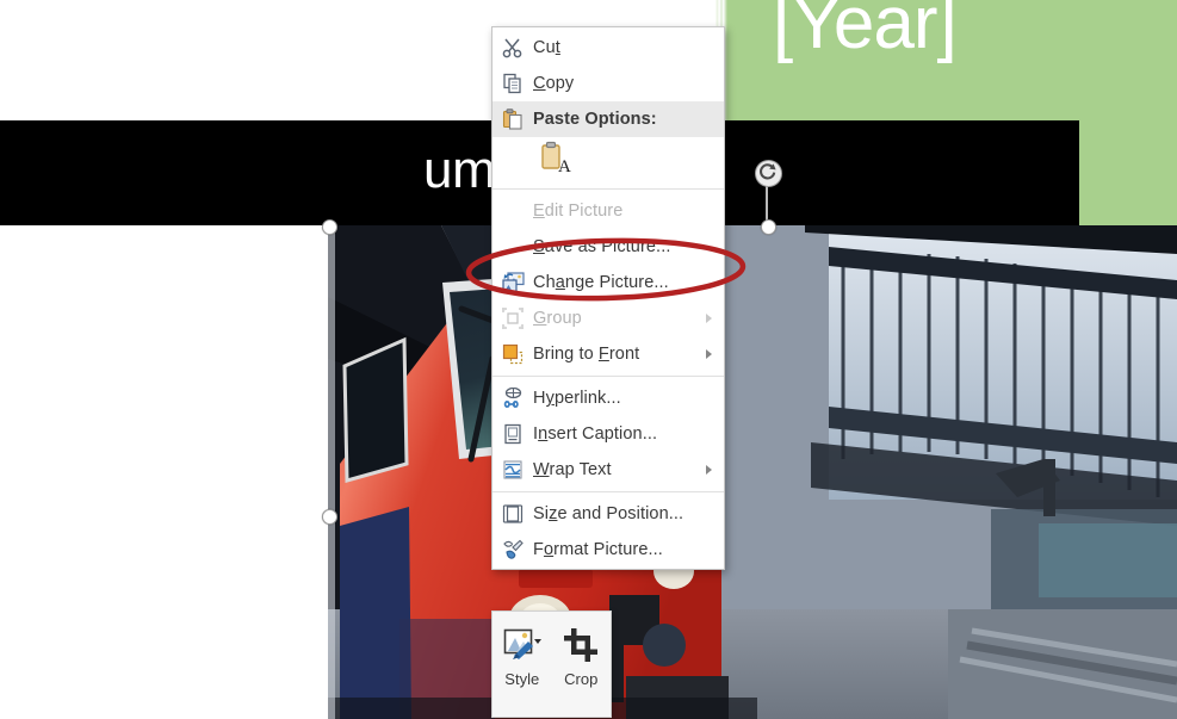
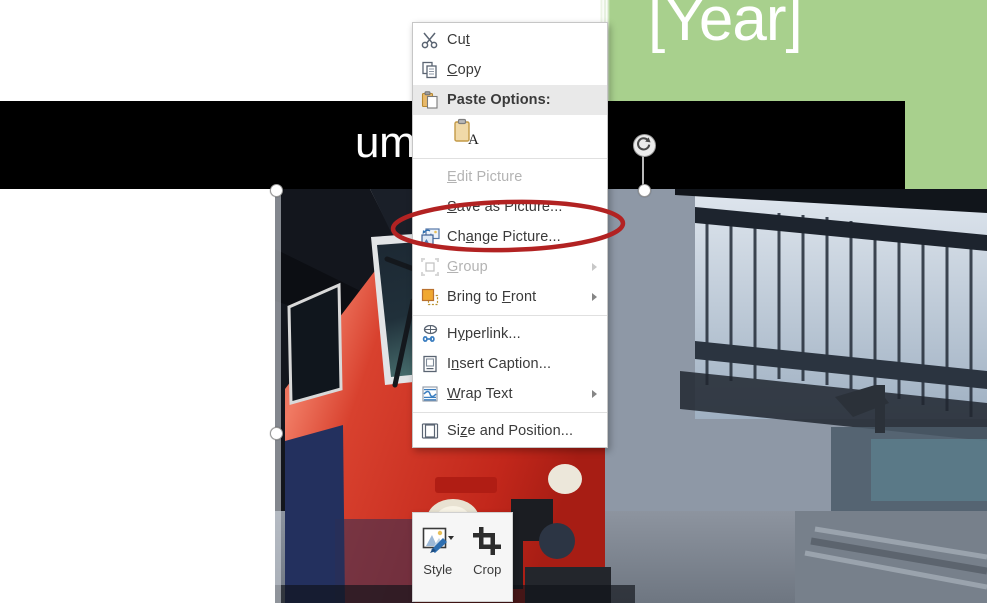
  [Year]
  Cut
  Copy
  Paste Options:
  A
  Edit Picture
  ve as Picture...
  Change Picture...
  Group
  Bring to Front
  Hyperlink...
  Insert Caption...
  Wrap Text
  Size and Position...
- Format Picture...
  Style
  Crop
